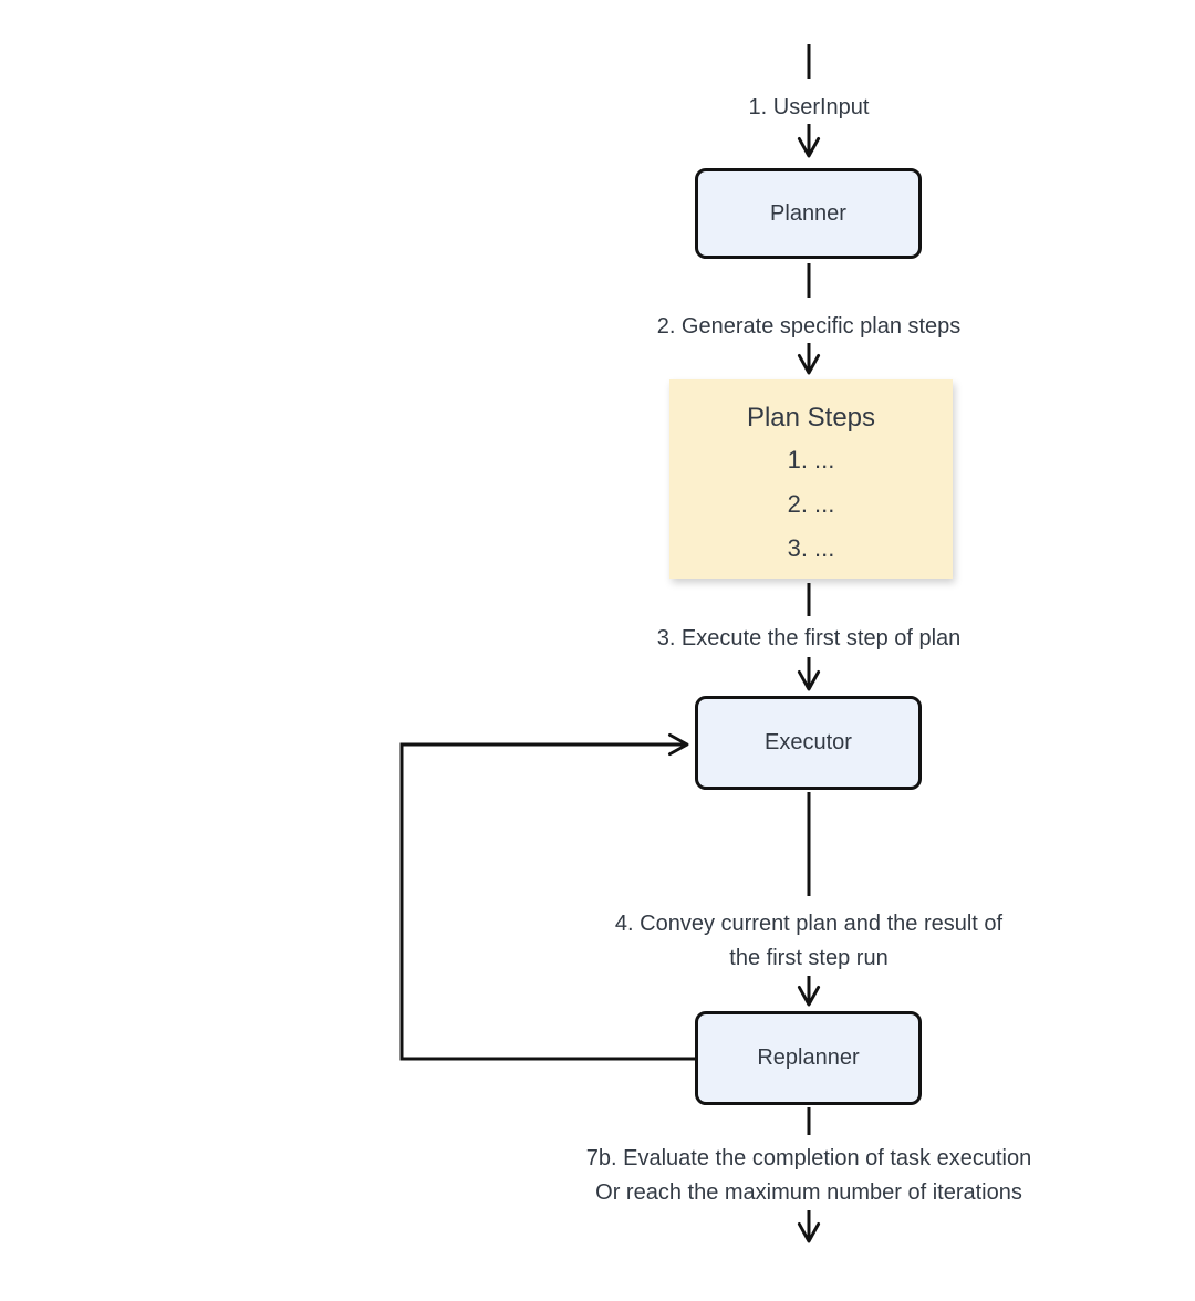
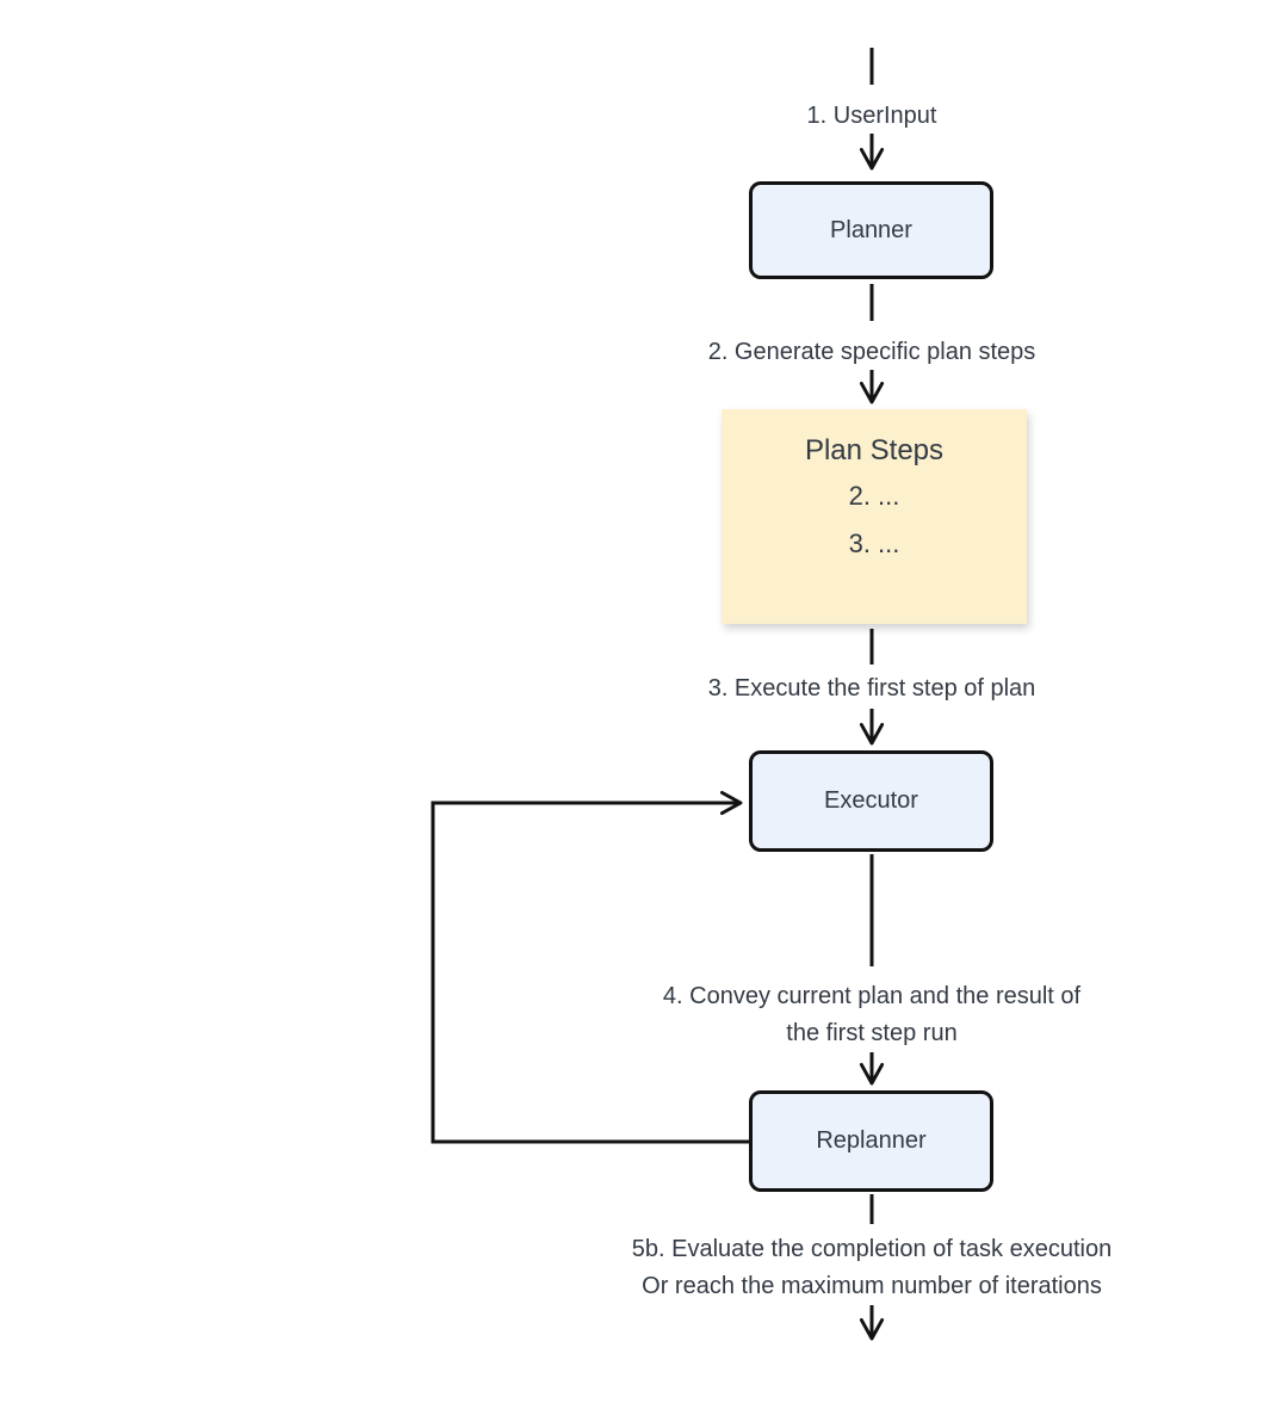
  1. UserInput
  Planner
  2. Generate specific plan steps
  Plan Steps
- 1. ...
  2. ...
  3. ...
  3. Execute the first step of plan
  Executor
  4. Convey current plan and the result of
  the first step run
  Replanner
- 7b. Evaluate the completion of task execution
+ 5b. Evaluate the completion of task execution
  Or reach the maximum number of iterations
